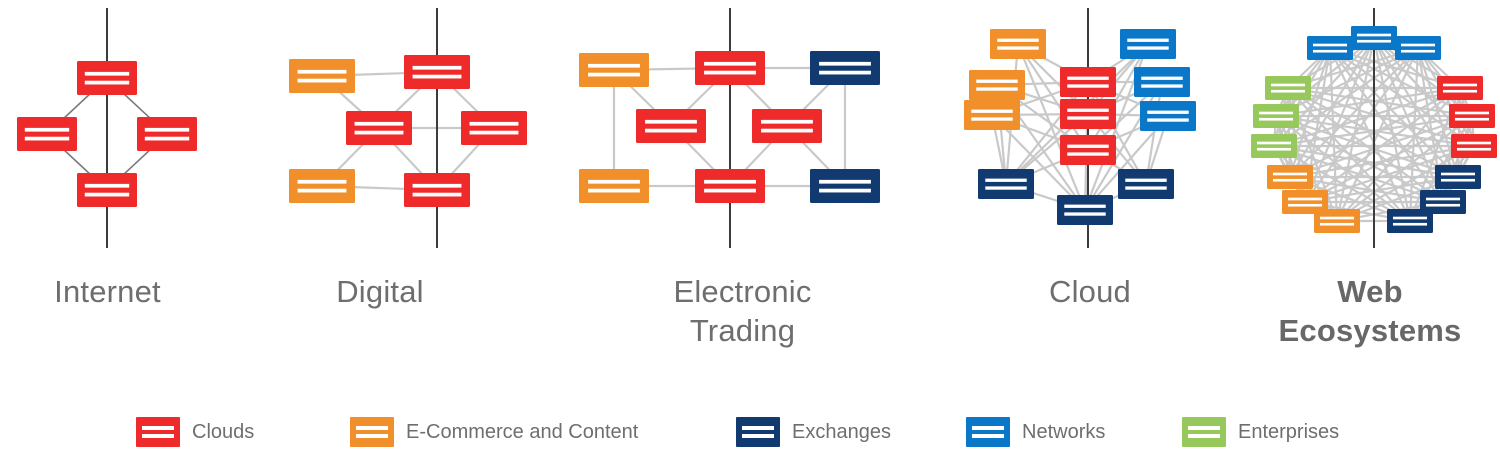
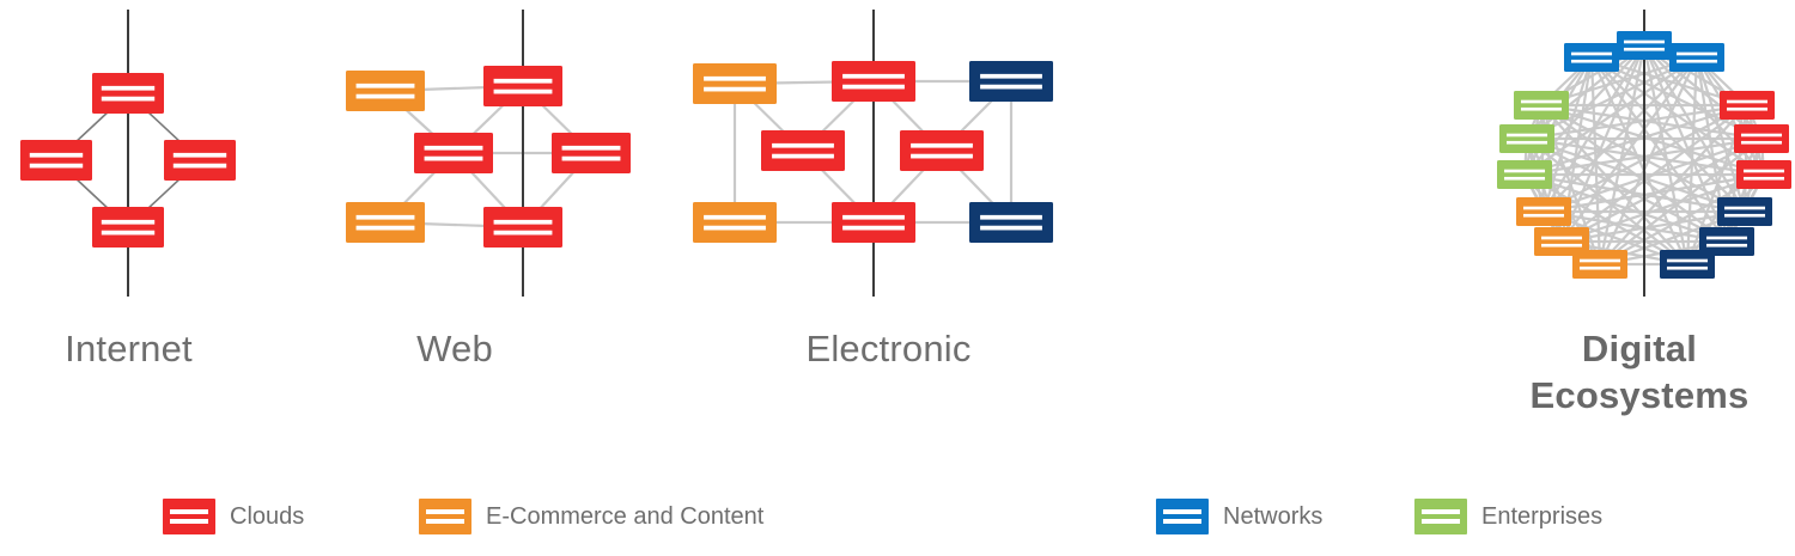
  Internet
- Digital
+ Web
  Electronic
- Trading
- Cloud
- Web
+ Digital
  Ecosystems
  Clouds
  E-Commerce and Content
- Exchanges
  Networks
  Enterprises
